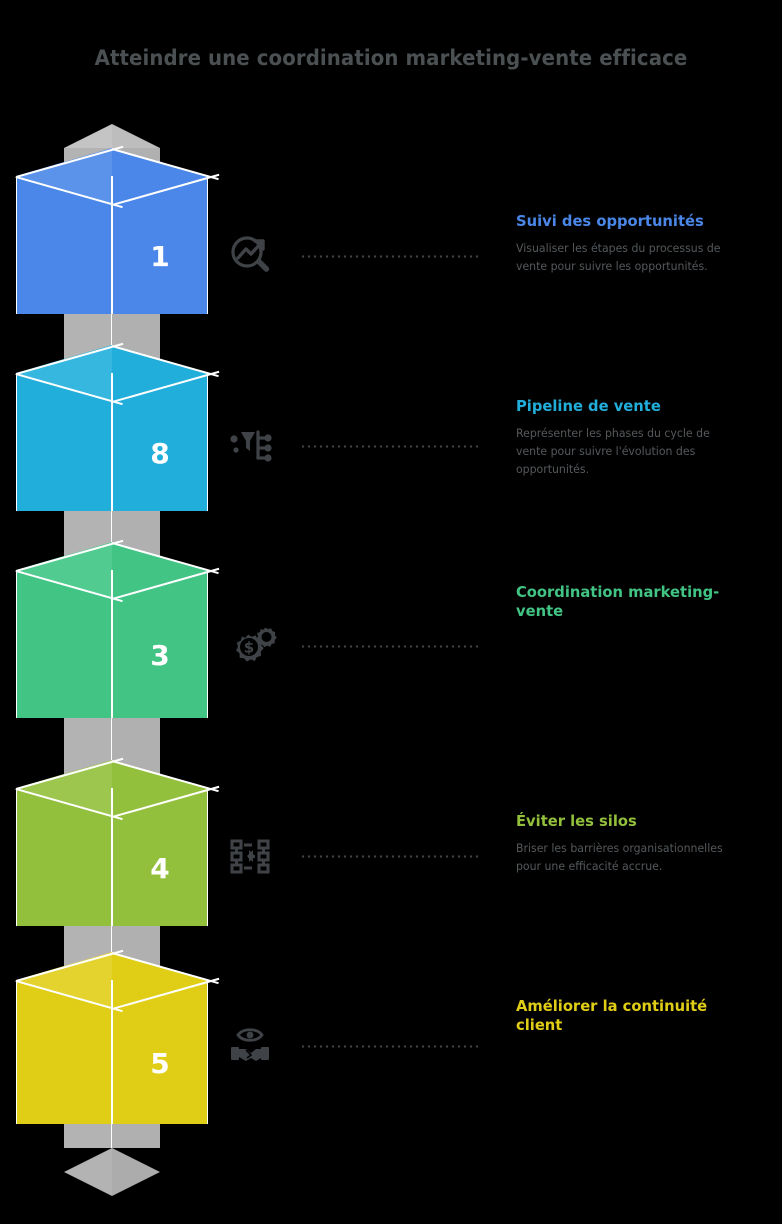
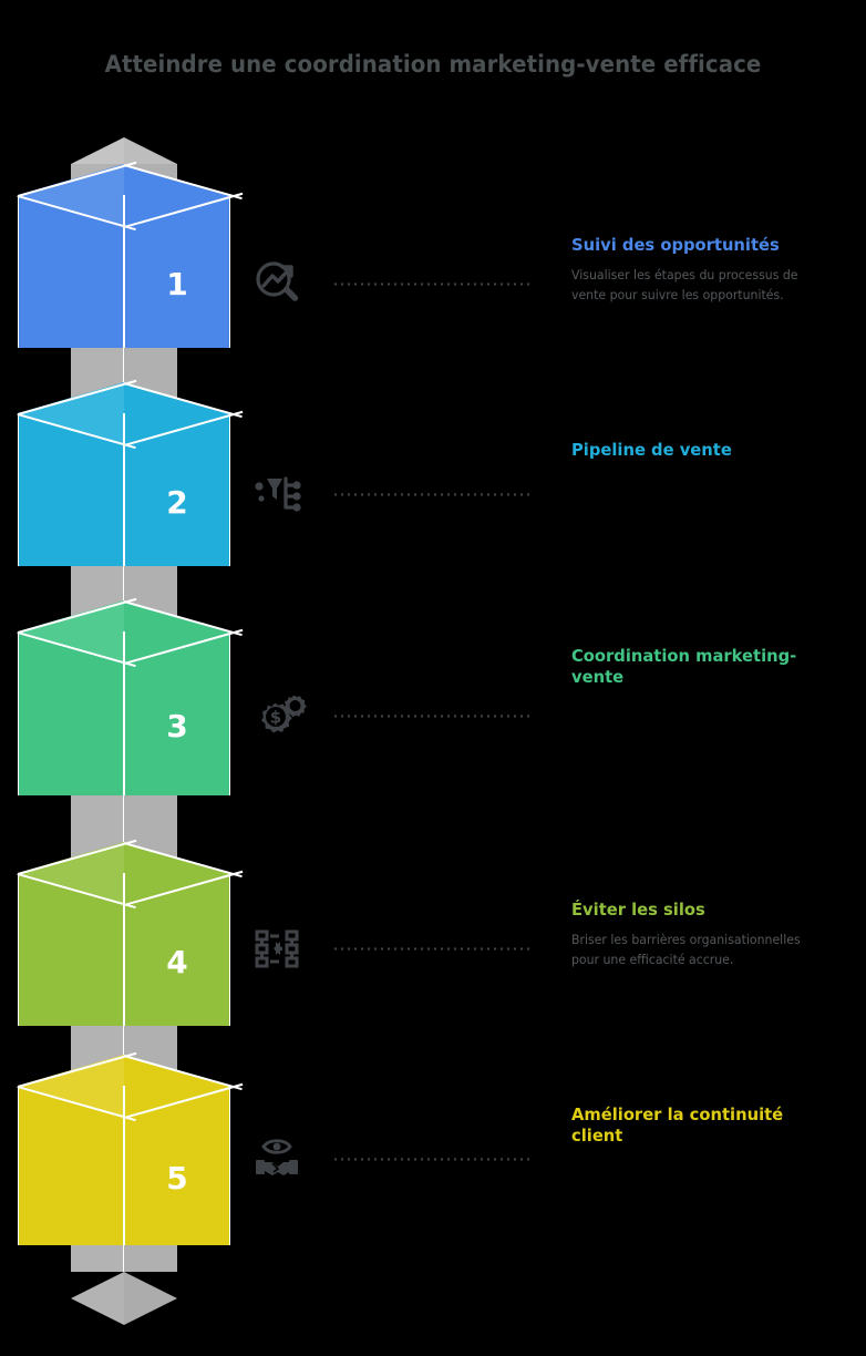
  Atteindre une coordination marketing-vente efficace
  1
- 8
+ 2
  3
  4
  5
  $
  Suivi des opportunités
  Visualiser les étapes du processus de vente pour suivre les opportunités.
  Pipeline de vente
- Représenter les phases du cycle de vente pour suivre l'évolution des opportunités.
  Coordination marketing-vente
  Éviter les silos
  Briser les barrières organisationnelles pour une efficacité accrue.
  Améliorer la continuité client
